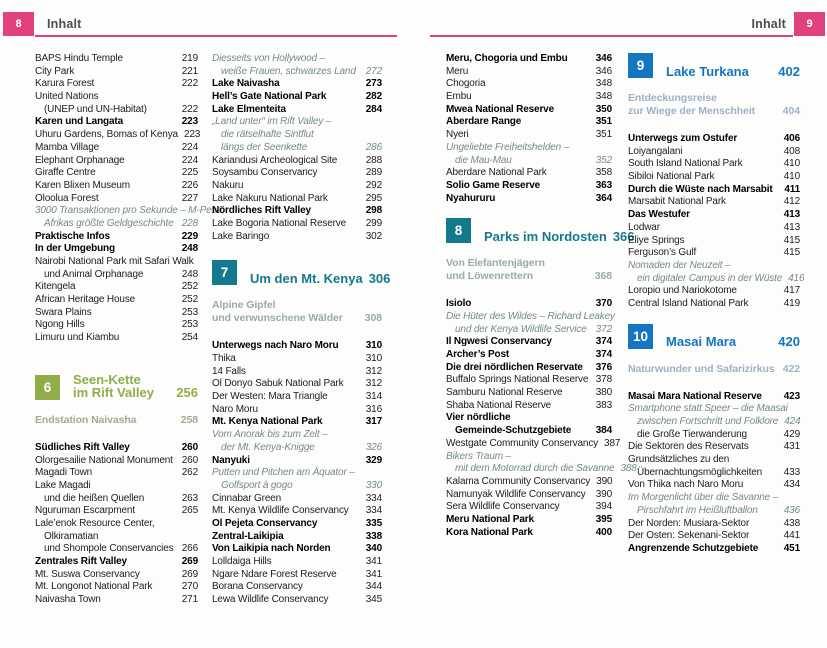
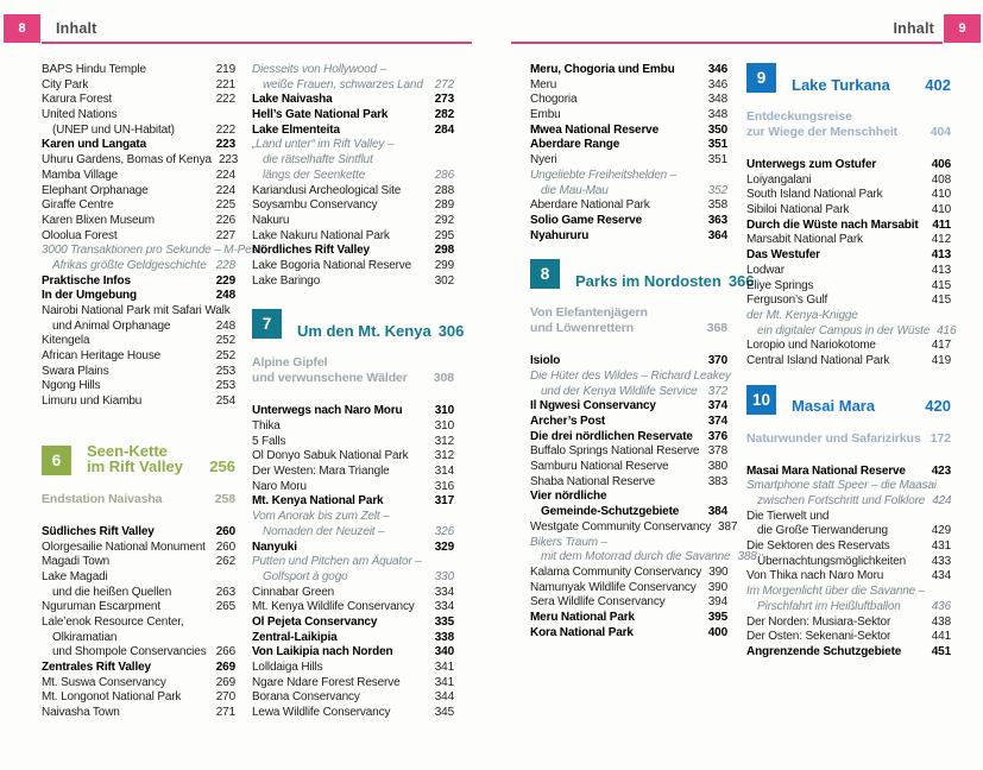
  8
  Inhalt
  Inhalt
  9
  BAPS Hindu Temple
  219
  City Park
  221
  Karura Forest
  222
  United Nations
  (UNEP und UN-Habitat)
  222
  Karen und Langata
  223
  Uhuru Gardens, Bomas of Kenya
  223
  Mamba Village
  224
  Elephant Orphanage
  224
  Giraffe Centre
  225
  Karen Blixen Museum
  226
  Oloolua Forest
  227
  3000 Transaktionen pro Sekunde – M-Pesa,
  Afrikas größte Geldgeschichte
  228
  Praktische Infos
  229
  In der Umgebung
  248
  Nairobi National Park mit Safari Walk
  und Animal Orphanage
  248
  Kitengela
  252
  African Heritage House
  252
  Swara Plains
  253
  Ngong Hills
  253
  Limuru und Kiambu
  254
  6
  Seen-Kette
  im Rift Valley
  256
  Endstation Naivasha
  258
  Südliches Rift Valley
  260
  Olorgesailie National Monument
  260
  Magadi Town
  262
  Lake Magadi
  und die heißen Quellen
  263
  Nguruman Escarpment
  265
  Lale’enok Resource Center,
  Olkiramatian
  und Shompole Conservancies
  266
  Zentrales Rift Valley
  269
  Mt. Suswa Conservancy
  269
  Mt. Longonot National Park
  270
  Naivasha Town
  271
  Diesseits von Hollywood –
  weiße Frauen, schwarzes Land
  272
  Lake Naivasha
  273
  Hell’s Gate National Park
  282
  Lake Elmenteita
  284
  „Land unter“ im Rift Valley –
  die rätselhafte Sintflut
  längs der Seenkette
  286
  Kariandusi Archeological Site
  288
  Soysambu Conservancy
  289
  Nakuru
  292
  Lake Nakuru National Park
  295
  Nördliches Rift Valley
  298
  Lake Bogoria National Reserve
  299
  Lake Baringo
  302
  7
  Um den Mt. Kenya
  306
  Alpine Gipfel
  und verwunschene Wälder
  308
  Unterwegs nach Naro Moru
  310
  Thika
  310
- 14 Falls
+ 5 Falls
  312
  Ol Donyo Sabuk National Park
  312
  Der Westen: Mara Triangle
  314
  Naro Moru
  316
  Mt. Kenya National Park
  317
  Vom Anorak bis zum Zelt –
- der Mt. Kenya-Knigge
+ Nomaden der Neuzeit –
  326
  Nanyuki
  329
  Putten und Pitchen am Äquator –
  Golfsport à gogo
  330
  Cinnabar Green
  334
  Mt. Kenya Wildlife Conservancy
  334
  Ol Pejeta Conservancy
  335
  Zentral-Laikipia
  338
  Von Laikipia nach Norden
  340
  Lolldaiga Hills
  341
  Ngare Ndare Forest Reserve
  341
  Borana Conservancy
  344
  Lewa Wildlife Conservancy
  345
  Meru, Chogoria und Embu
  346
  Meru
  346
  Chogoria
  348
  Embu
  348
  Mwea National Reserve
  350
  Aberdare Range
  351
  Nyeri
  351
  Ungeliebte Freiheitshelden –
  die Mau-Mau
  352
  Aberdare National Park
  358
  Solio Game Reserve
  363
  Nyahururu
  364
  8
  Parks im Nordosten
  366
  Von Elefantenjägern
  und Löwenrettern
  368
  Isiolo
  370
  Die Hüter des Wildes – Richard Leakey
  und der Kenya Wildlife Service
  372
  Il Ngwesi Conservancy
  374
  Archer’s Post
  374
  Die drei nördlichen Reservate
  376
  Buffalo Springs National Reserve
  378
  Samburu National Reserve
  380
  Shaba National Reserve
  383
  Vier nördliche
  Gemeinde-Schutzgebiete
  384
  Westgate Community Conservancy
  387
  Bikers Traum –
  mit dem Motorrad durch die Savanne
  388
  Kalama Community Conservancy
  390
  Namunyak Wildlife Conservancy
  390
  Sera Wildlife Conservancy
  394
  Meru National Park
  395
  Kora National Park
  400
  9
  Lake Turkana
  402
  Entdeckungsreise
  zur Wiege der Menschheit
  404
  Unterwegs zum Ostufer
  406
  Loiyangalani
  408
  South Island National Park
  410
  Sibiloi National Park
  410
  Durch die Wüste nach Marsabit
  411
  Marsabit National Park
  412
  Das Westufer
  413
  Lodwar
  413
  Eliye Springs
  415
  Ferguson’s Gulf
  415
- Nomaden der Neuzeit –
+ der Mt. Kenya-Knigge
  ein digitaler Campus in der Wüste
  416
  Loropio und Nariokotome
  417
  Central Island National Park
  419
  10
  Masai Mara
  420
  Naturwunder und Safarizirkus
- 422
+ 172
  Masai Mara National Reserve
  423
  Smartphone statt Speer – die Maasai
  zwischen Fortschritt und Folklore
  424
+ Die Tierwelt und
  die Große Tierwanderung
  429
  Die Sektoren des Reservats
  431
- Grundsätzliches zu den
  Übernachtungsmöglichkeiten
  433
  Von Thika nach Naro Moru
  434
  Im Morgenlicht über die Savanne –
  Pirschfahrt im Heißluftballon
  436
  Der Norden: Musiara-Sektor
  438
  Der Osten: Sekenani-Sektor
  441
  Angrenzende Schutzgebiete
  451
